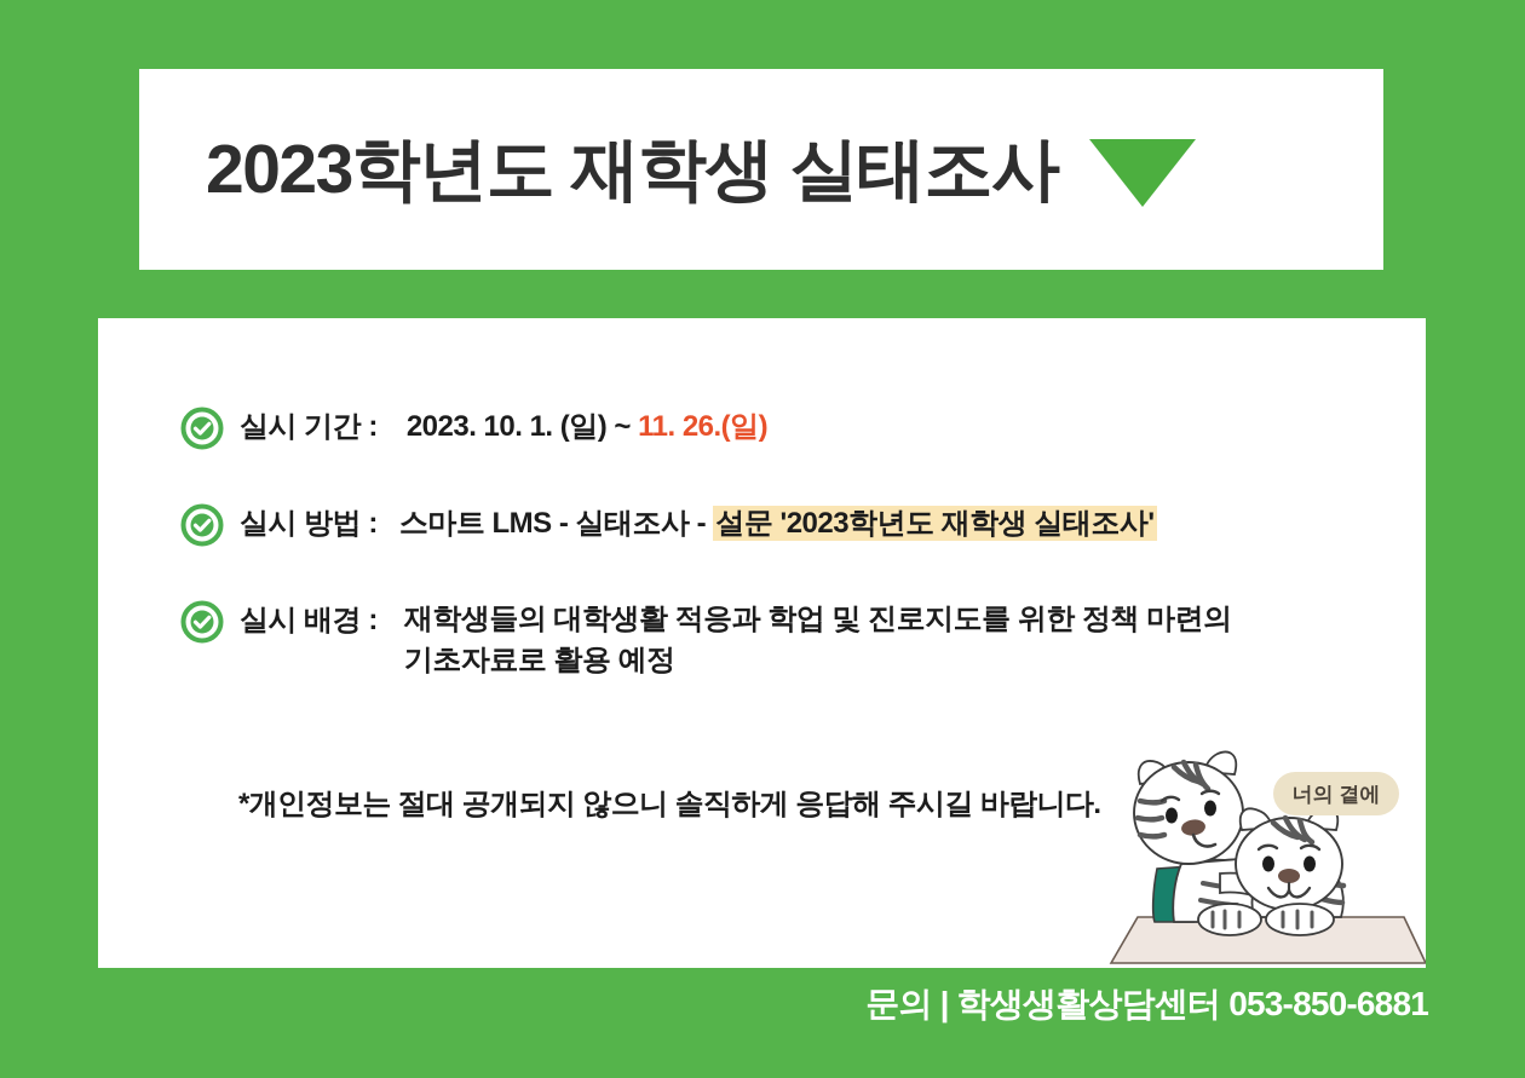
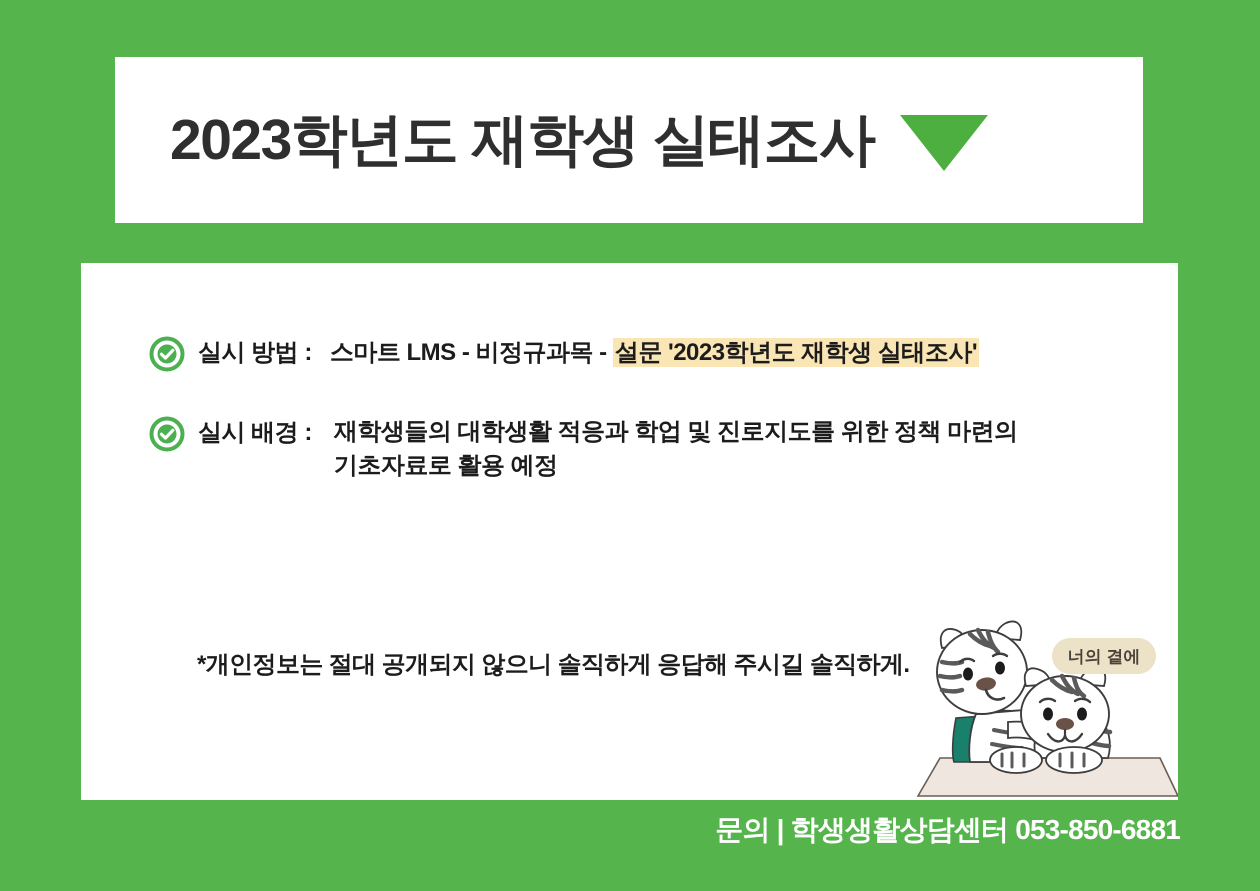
  2023학년도 재학생 실태조사
- 실시 기간 :
- 2023. 10. 1. (일) ~ 11. 26.(일)
  실시 방법 :
- 스마트 LMS - 실태조사 - 설문 '2023학년도 재학생 실태조사'
+ 스마트 LMS - 비정규과목 - 설문 '2023학년도 재학생 실태조사'
  실시 배경 :
  재학생들의 대학생활 적응과 학업 및 진로지도를 위한 정책 마련의
  기초자료로 활용 예정
- *개인정보는 절대 공개되지 않으니 솔직하게 응답해 주시길 바랍니다.
+ *개인정보는 절대 공개되지 않으니 솔직하게 응답해 주시길 솔직하게.
  너의 곁에
  문의 | 학생생활상담센터 053-850-6881
